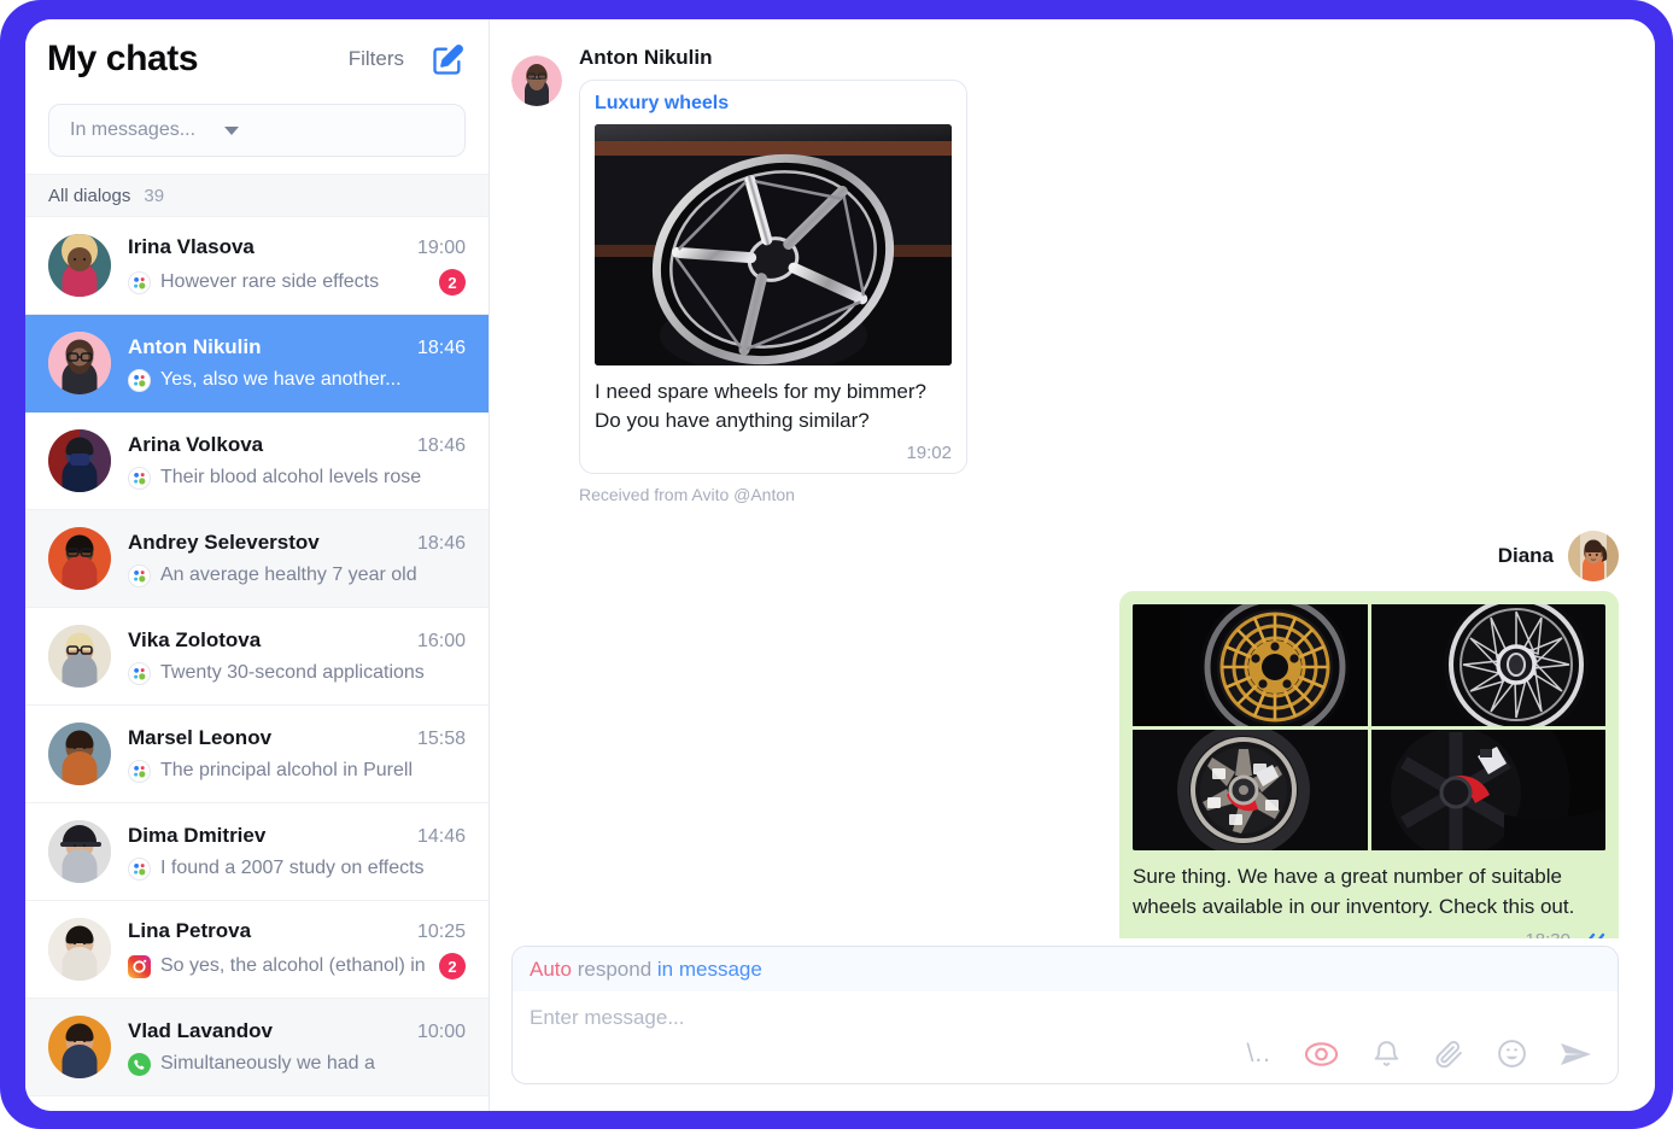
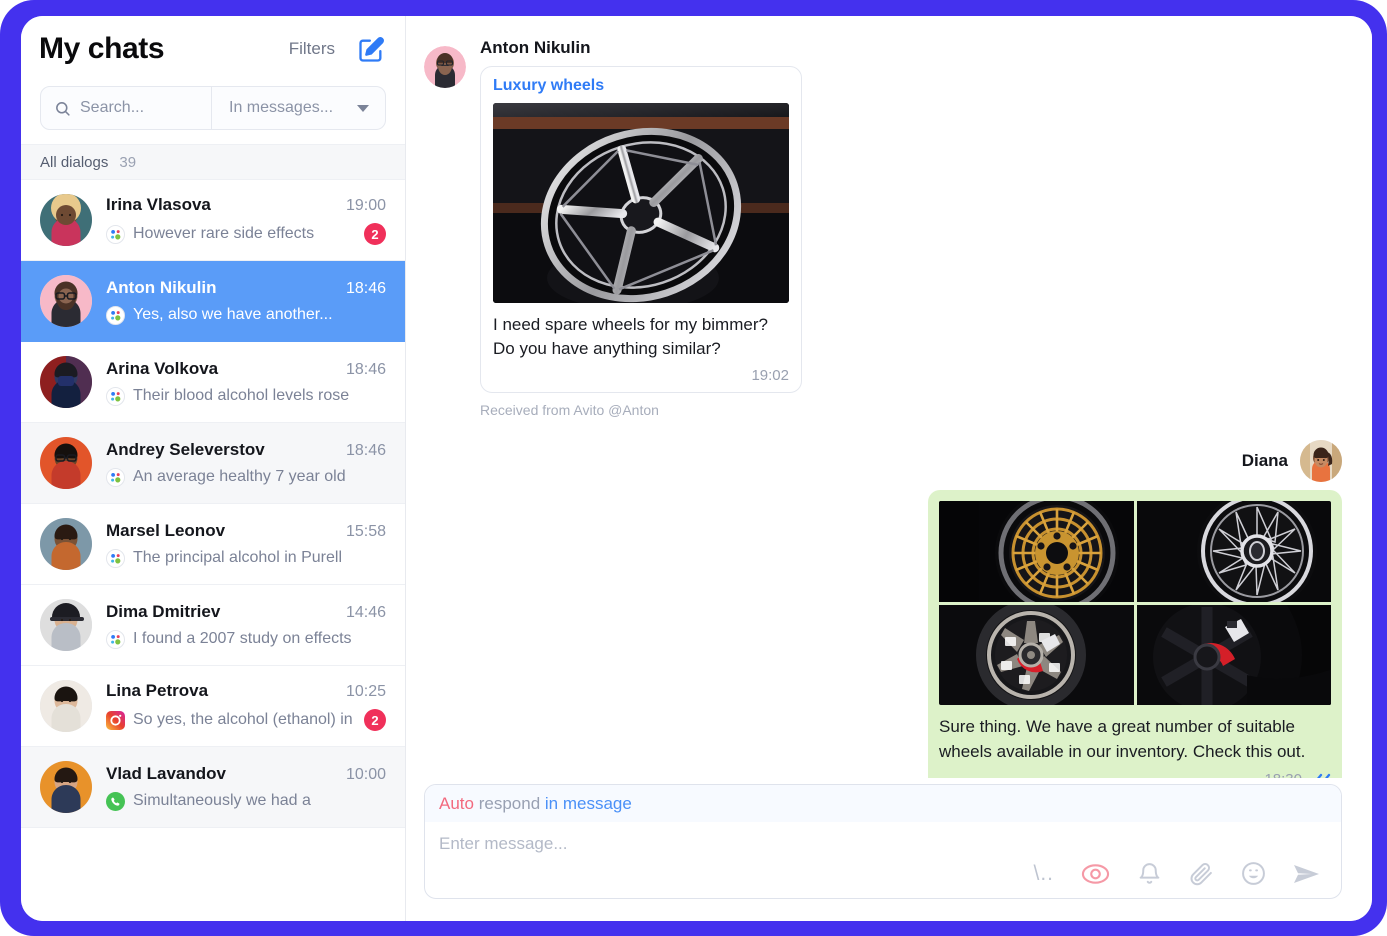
  My chats
  Filters
+ Search...
  In messages...
  All dialogs
  39
  Irina Vlasova
  19:00
  However rare side effects
  2
  Anton Nikulin
  18:46
  Yes, also we have another...
  Arina Volkova
  18:46
  Their blood alcohol levels rose
  Andrey Seleverstov
  18:46
  An average healthy 7 year old
- Vika Zolotova
- 16:00
- Twenty 30-second applications
  Marsel Leonov
  15:58
  The principal alcohol in Purell
  Dima Dmitriev
  14:46
  I found a 2007 study on effects
  Lina Petrova
  10:25
  So yes, the alcohol (ethanol) in
  2
  Vlad Lavandov
  10:00
  Simultaneously we had a
  Anton Nikulin
  Luxury wheels
  I need spare wheels for my bimmer? Do you have anything similar?
  19:02
  Received from Avito @Anton
  Diana
  Sure thing. We have a great number of suitable wheels available in our inventory. Check this out.
  Auto respond in message
  Enter message...
  \..
